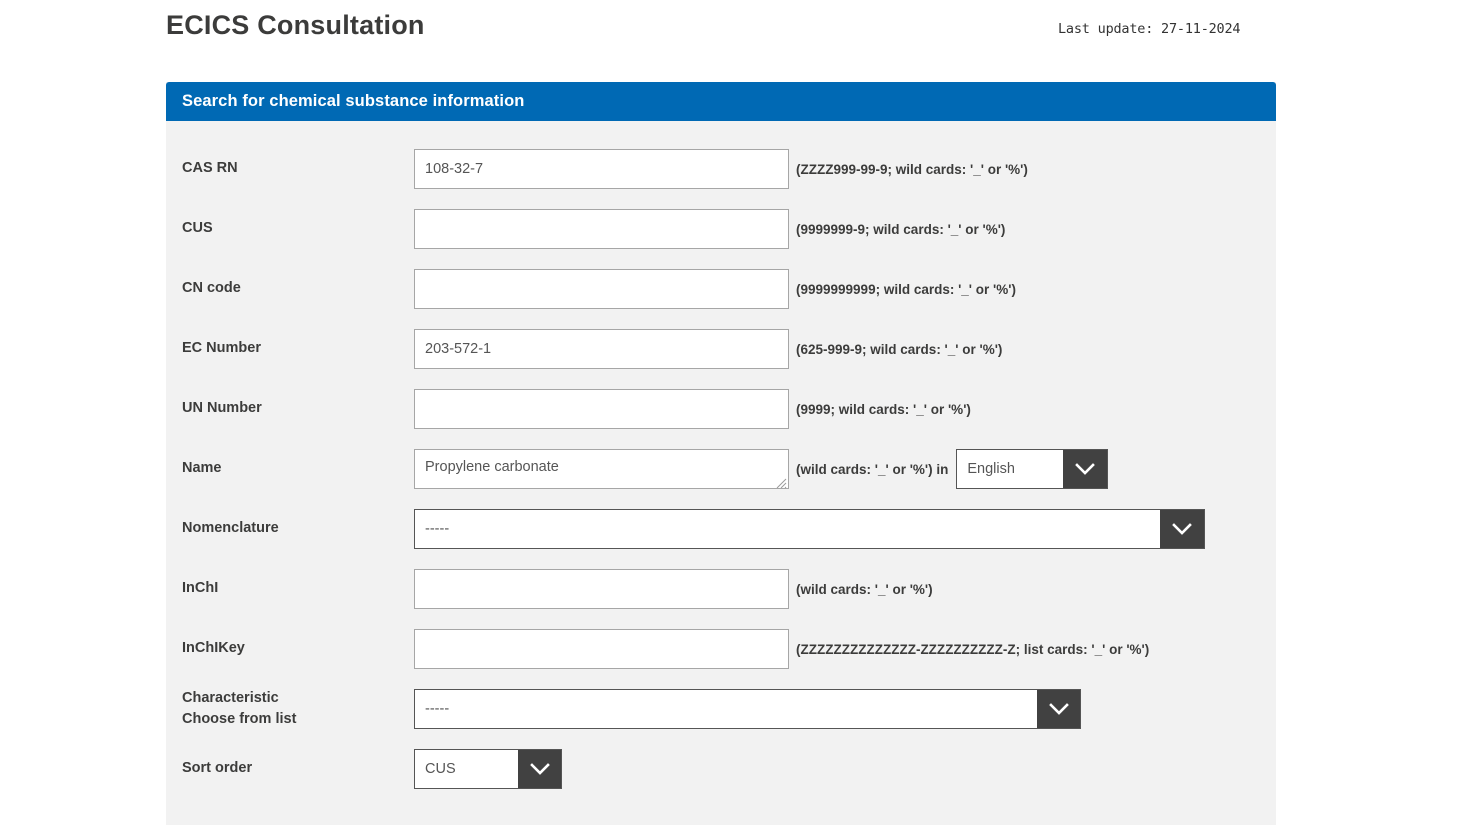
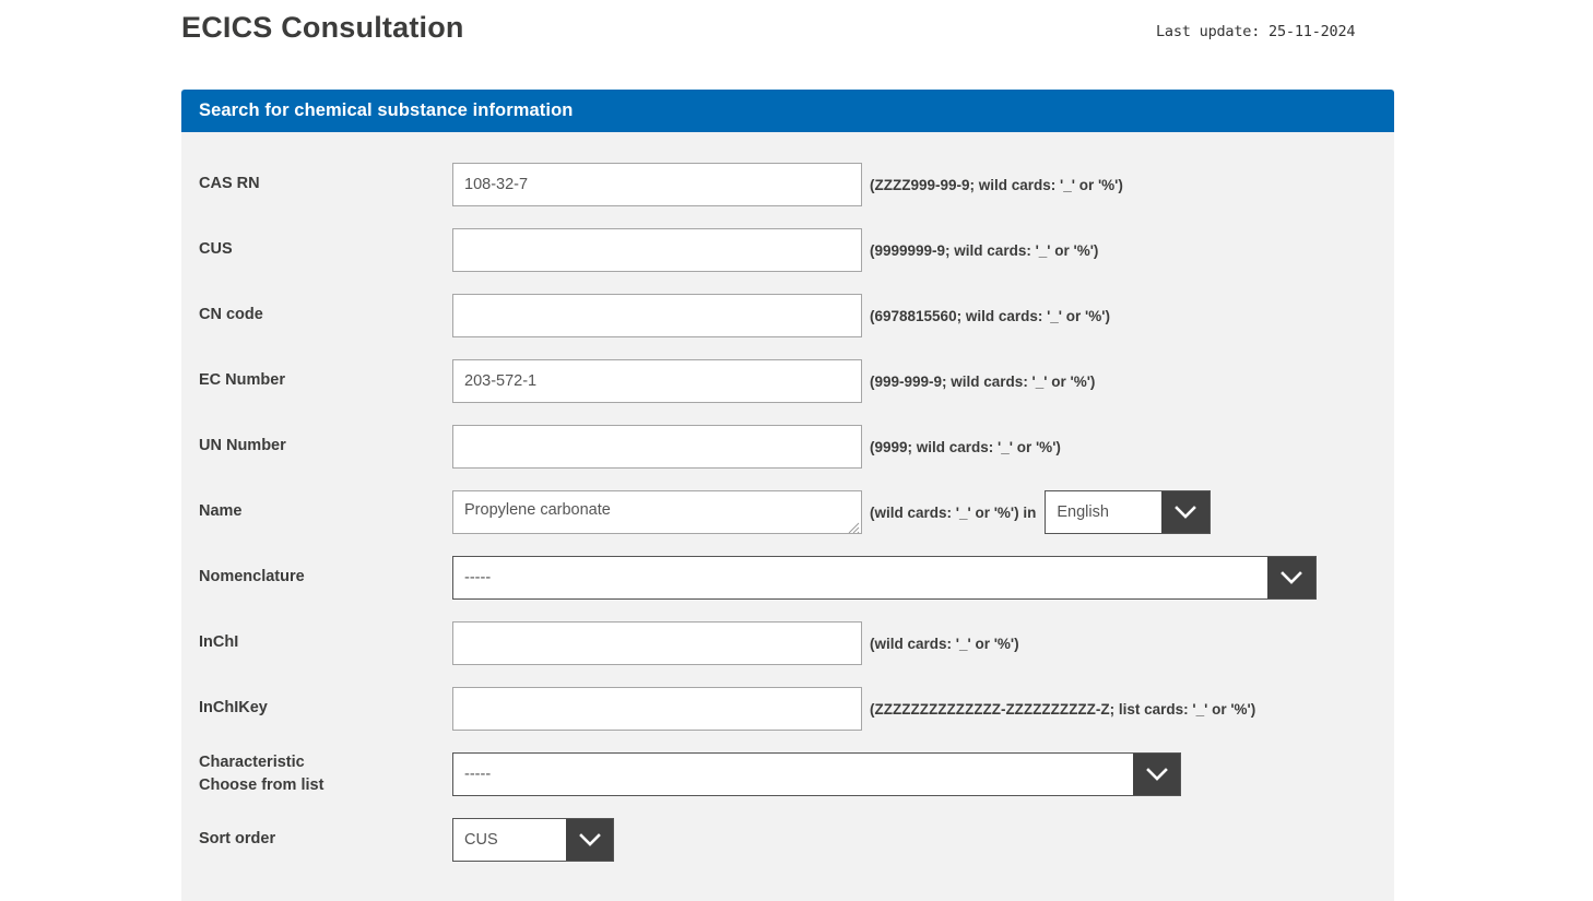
  ECICS Consultation
- Last update: 27-11-2024
+ Last update: 25-11-2024
  Search for chemical substance information
  CAS RN
  108-32-7
  (ZZZZ999-99-9; wild cards: '_' or '%')
  CUS
  (9999999-9; wild cards: '_' or '%')
  CN code
- (9999999999; wild cards: '_' or '%')
+ (6978815560; wild cards: '_' or '%')
  EC Number
  203-572-1
- (625-999-9; wild cards: '_' or '%')
+ (999-999-9; wild cards: '_' or '%')
  UN Number
  (9999; wild cards: '_' or '%')
  Name
  Propylene carbonate
  (wild cards: '_' or '%') in
  English
  Nomenclature
  -----
  InChI
  (wild cards: '_' or '%')
  InChIKey
  (ZZZZZZZZZZZZZZ-ZZZZZZZZZZ-Z; list cards: '_' or '%')
  Characteristic
  Choose from list
  -----
  Sort order
  CUS
